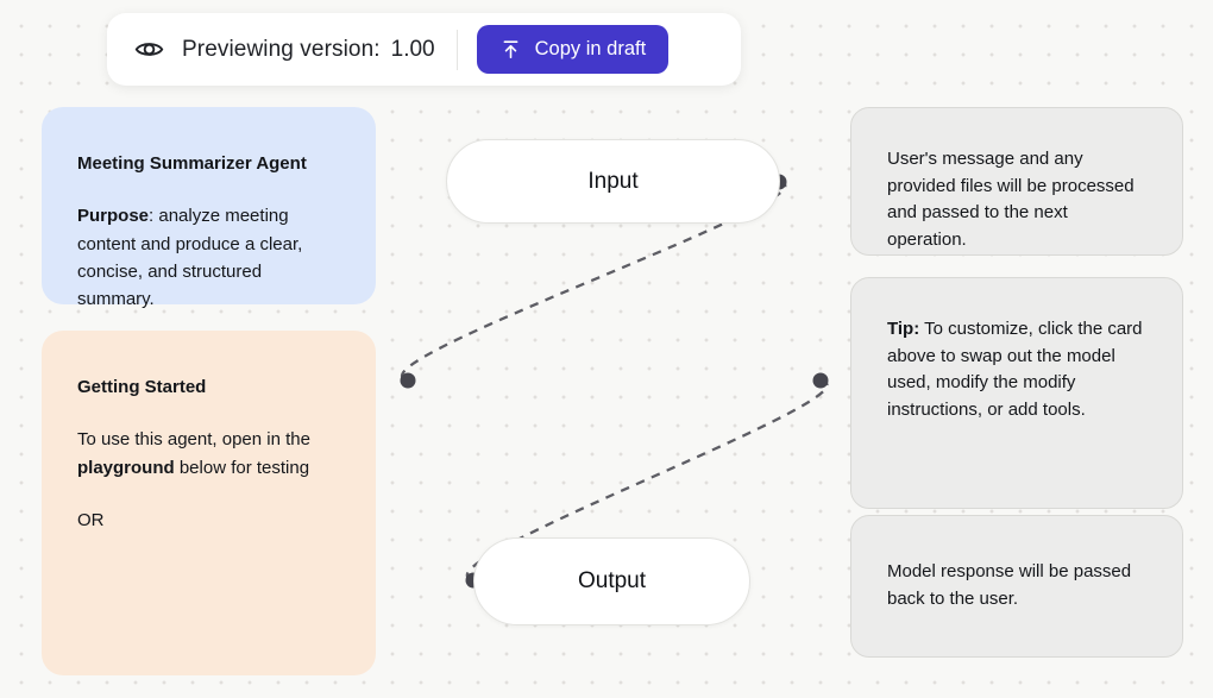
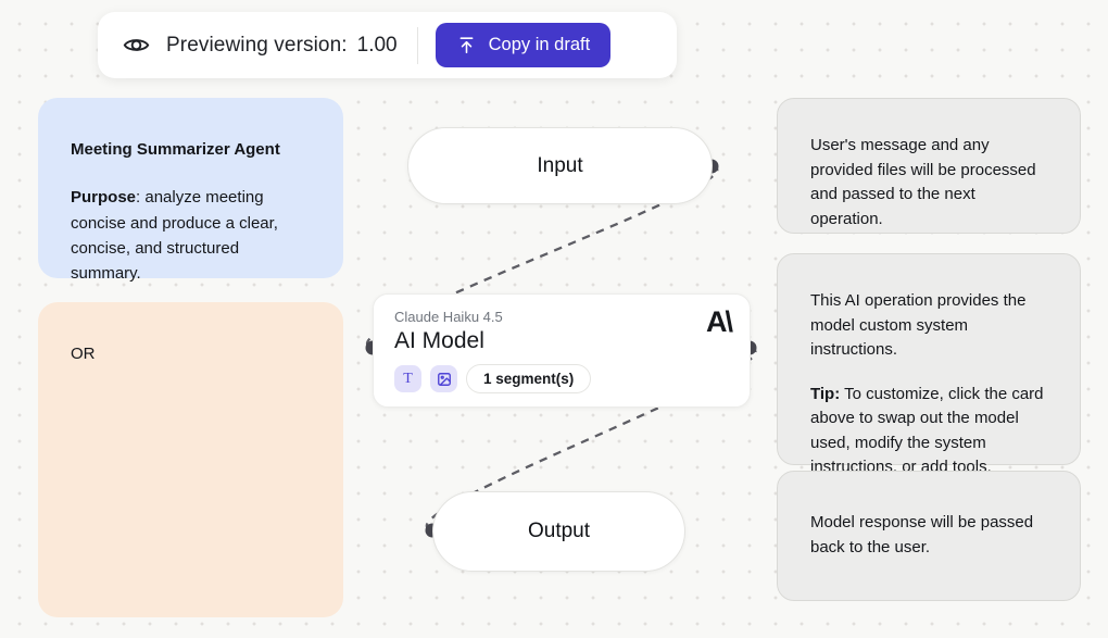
  Previewing version:
  1.00
  Copy in draft
  Meeting Summarizer Agent
- Purpose: analyze meeting content and produce a clear, concise, and structured summary.
+ Purpose: analyze meeting concise and produce a clear, concise, and structured summary.
- Getting Started
- To use this agent, open in the playground below for testing
  OR
  Input
+ Claude Haiku 4.5
+ AI Model
+ T
+ 1 segment(s)
+ A\
  Output
  User's message and any provided files will be processed and passed to the next operation.
+ This AI operation provides the model custom system instructions.
- Tip: To customize, click the card above to swap out the model used, modify the modify instructions, or add tools.
+ Tip: To customize, click the card above to swap out the model used, modify the system instructions, or add tools.
  Model response will be passed back to the user.
